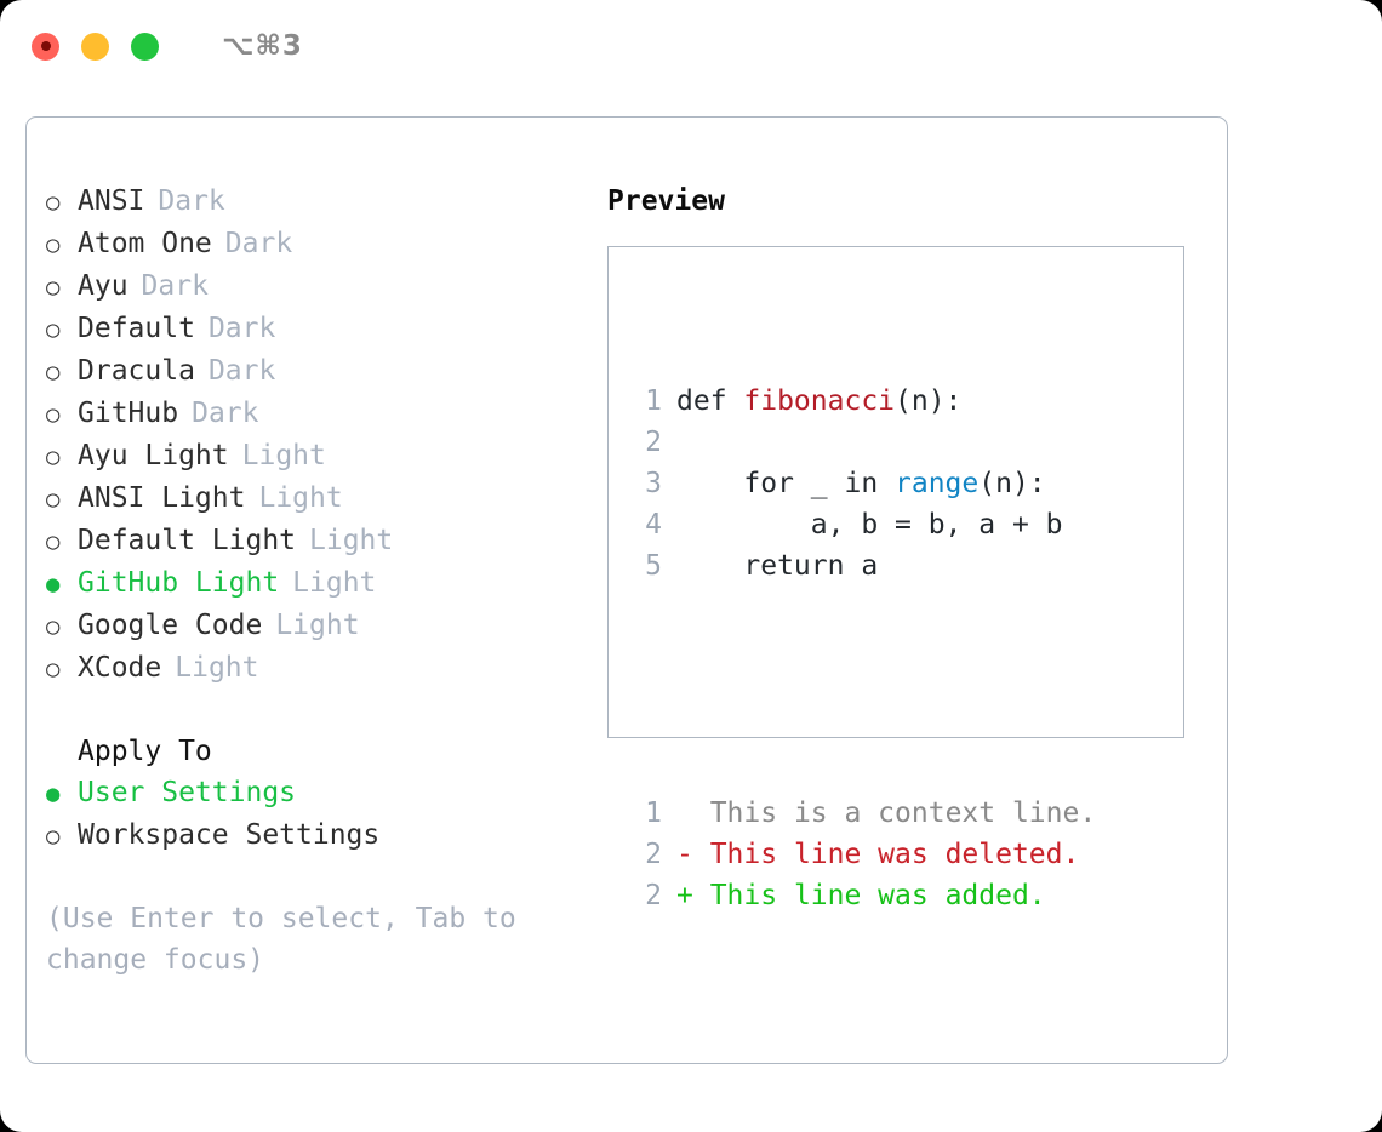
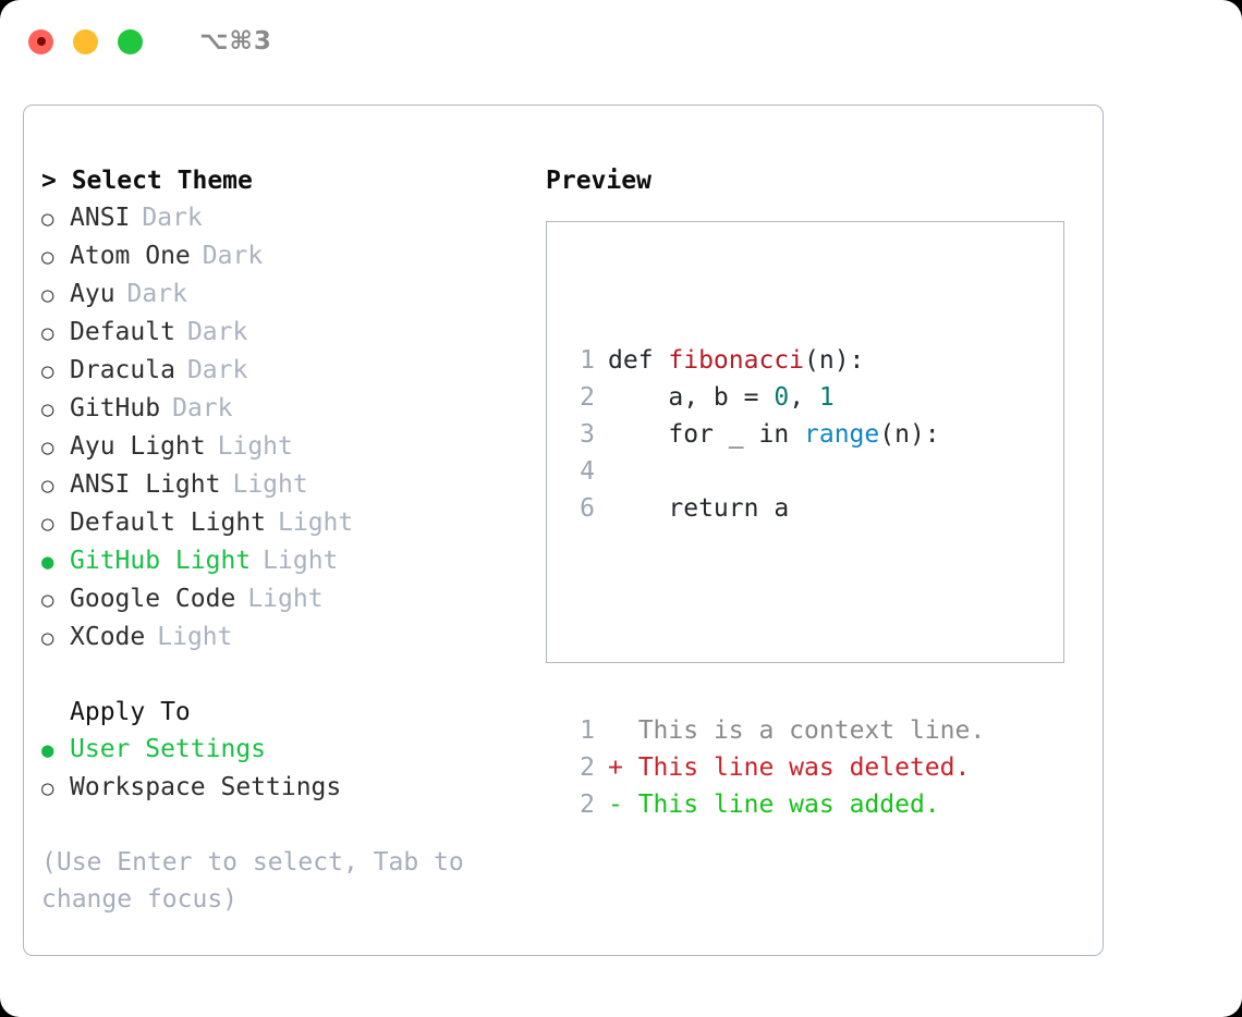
  ⌥⌘3
+ > Select Theme
  ○
  ANSI
  Dark
  ○
  Atom One
  Dark
  ○
  Ayu
  Dark
  ○
  Default
  Dark
  ○
  Dracula
  Dark
  ○
  GitHub
  Dark
  ○
  Ayu Light
  Light
  ○
  ANSI Light
  Light
  ○
  Default Light
  Light
  ●
  GitHub Light
  Light
  ○
  Google Code
  Light
  ○
  XCode
  Light
  Apply To
  ●
  User Settings
  ○
  Workspace Settings
  (Use Enter to select, Tab to change focus)
  Preview
  1
  def fibonacci(n):
  2
+ a, b = 0, 1
  3
  for _ in range(n):
  4
- a, b = b, a + b
- 5
+ 6
  return a
  1
  This is a context line.
  2
- -
+ +
  This line was deleted.
  2
- +
+ -
  This line was added.
